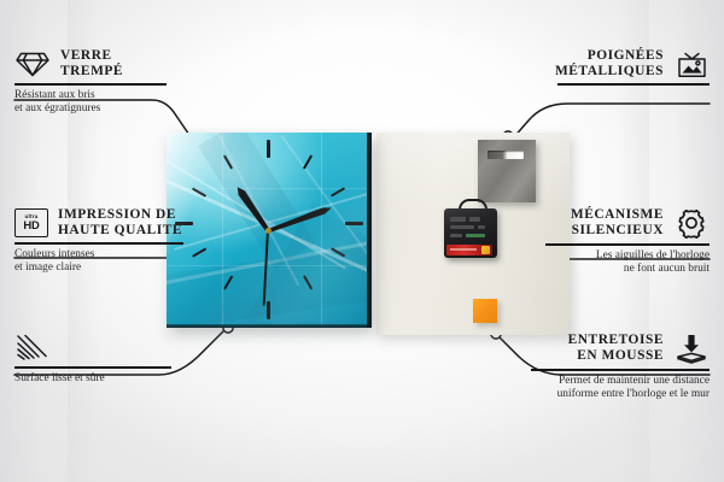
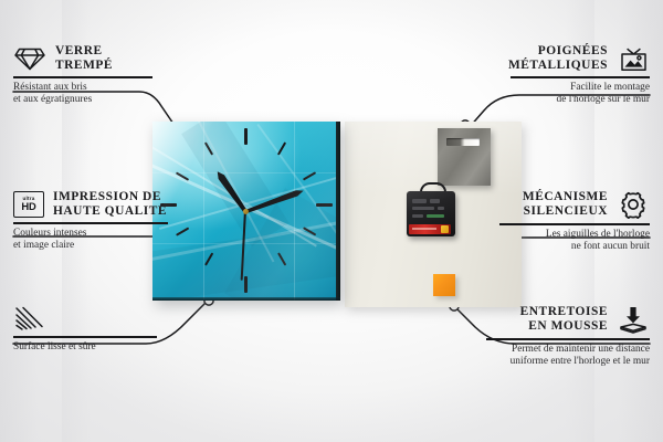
  VERRE
  TREMPÉ
  Résistant aux bris
  et aux égratignures
  HD
  IMPRESSION DE
  HAUTE QUALITÉ
  Couleurs intenses
  et image claire
  Surface lisse et sûre
  POIGNÉES
  MÉTALLIQUES
+ Facilite le montage
+ de l'horloge sur le mur
  MÉCANISME
  SILENCIEUX
  Les aiguilles de l'horloge
  ne font aucun bruit
  ENTRETOISE
  EN MOUSSE
  Permet de maintenir une distance
  uniforme entre l'horloge et le mur
